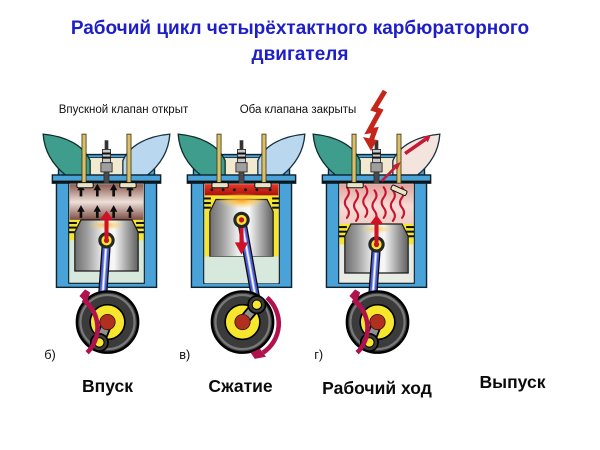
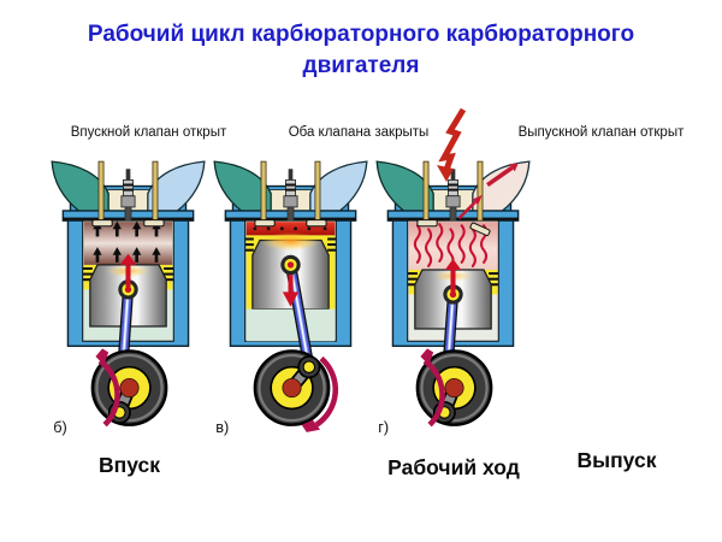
- Рабочий цикл четырёхтактного карбюраторного двигателя
+ Рабочий цикл карбюраторного карбюраторного двигателя
  Впускной клапан открыт
  Оба клапана закрыты
+ Выпускной клапан открыт
  б)
  в)
  г)
  Впуск
- Сжатие
  Рабочий ход
  Выпуск
